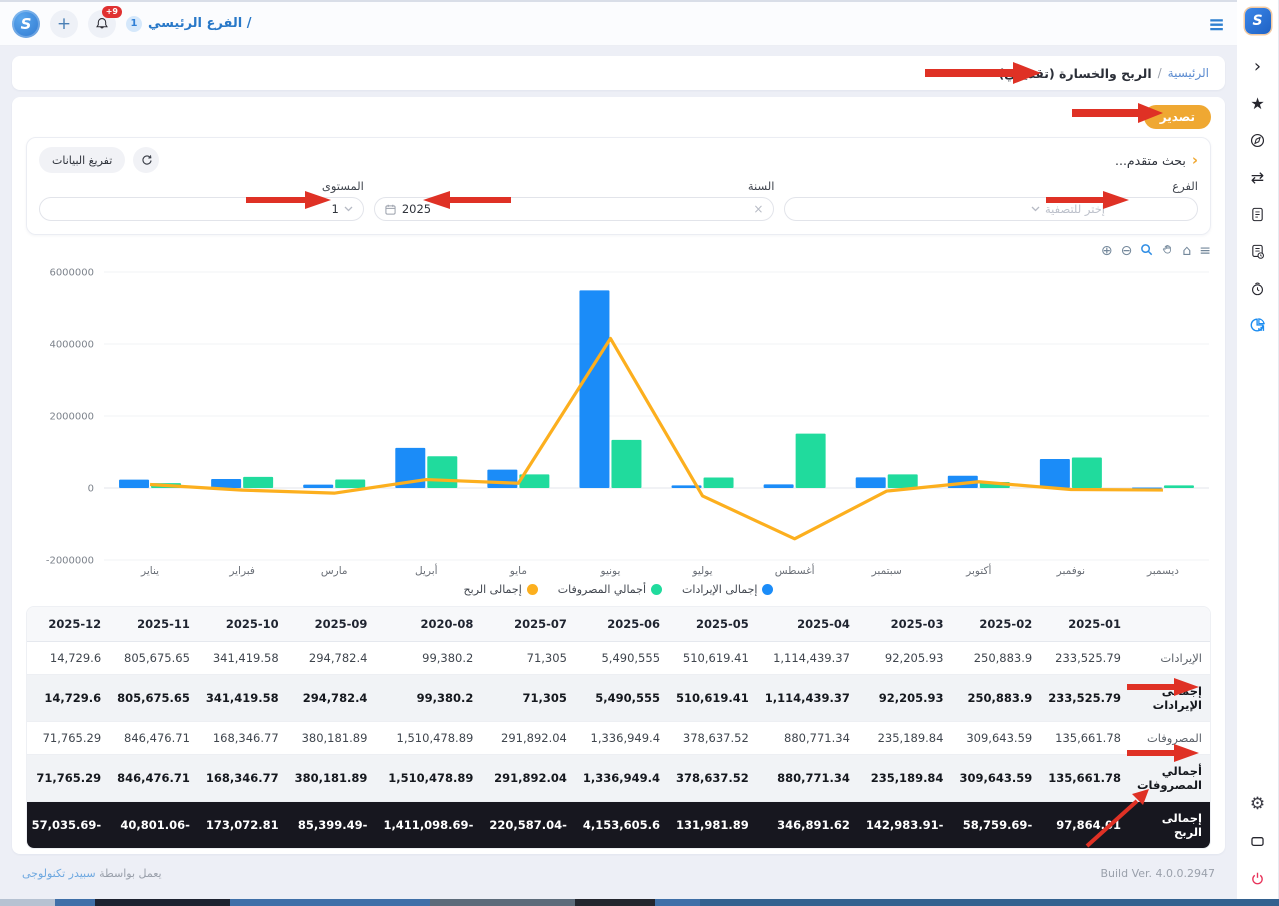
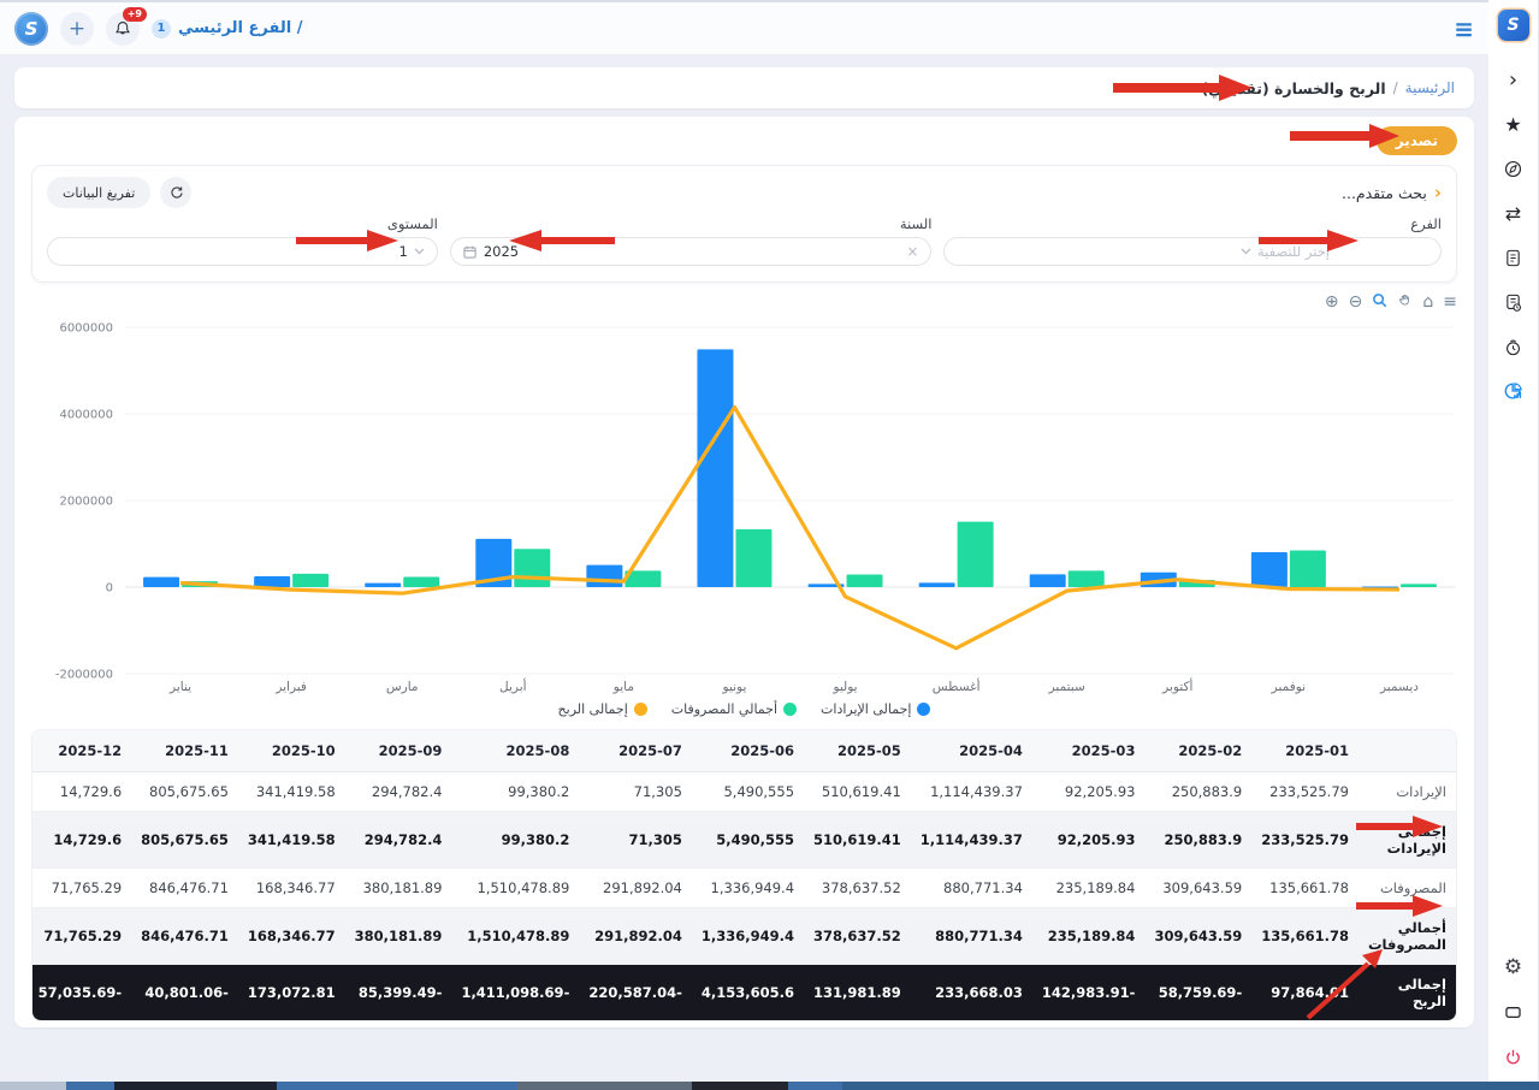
  ≡
  S
  +
  +9
  1
  الفرع الرئيسي /
  S
  ‹
  ★
  ⇄
  ⚙
  الرئيسية
  /
  الربح والخسارة (ت
  تصدير
  ‹
  بحث متقدم...
  تفريغ البيانات
  الفرع
  إختر للتصفية
  السنة
  2025
  ×
  المستوى
  1
  ⊕
  ⊖
  ⌂
  ≡
  6000000
  4000000
  2000000
  0
  -2000000
  يناير
  فبراير
  مارس
  أبريل
  مايو
  يونيو
  يوليو
  أغسطس
  سبتمبر
  أكتوبر
  نوفمبر
  ديسمبر
  إجمالى الإيرادات
  أجمالي المصروفات
  إجمالى الربح
- 	2025-01	2025-02	2025-03	2025-04	2025-05	2025-06	2025-07	2020-08	2025-09	2025-10	2025-11	2025-12
+ 	2025-01	2025-02	2025-03	2025-04	2025-05	2025-06	2025-07	2025-08	2025-09	2025-10	2025-11	2025-12
  الإيرادات	233,525.79	250,883.9	92,205.93	1,114,439.37	510,619.41	5,490,555	71,305	99,380.2	294,782.4	341,419.58	805,675.65	14,729.6
  إجى الإيرادات	233,525.79	250,883.9	92,205.93	1,114,439.37	510,619.41	5,490,555	71,305	99,380.2	294,782.4	341,419.58	805,675.65	14,729.6
  المصروفات	135,661.78	309,643.59	235,189.84	880,771.34	378,637.52	1,336,949.4	291,892.04	1,510,478.89	380,181.89	168,346.77	846,476.71	71,765.29
  أجمالي المصروفات	135,661.78	309,643.59	235,189.84	880,771.34	378,637.52	1,336,949.4	291,892.04	1,510,478.89	380,181.89	168,346.77	846,476.71	71,765.29
- إجمالى الربح	97,864.1	-58,759.69	-142,983.91	346,891.62	131,981.89	4,153,605.6	-220,587.04	-1,411,098.69	-85,399.49	173,072.81	-40,801.06	-57,035.69
+ إجمالى الربح	97,864.1	-58,759.69	-142,983.91	233,668.03	131,981.89	4,153,605.6	-220,587.04	-1,411,098.69	-85,399.49	173,072.81	-40,801.06	-57,035.69
- Build Ver. 4.0.0.2947
- يعمل بواسطة سبيدر تكنولوجى
